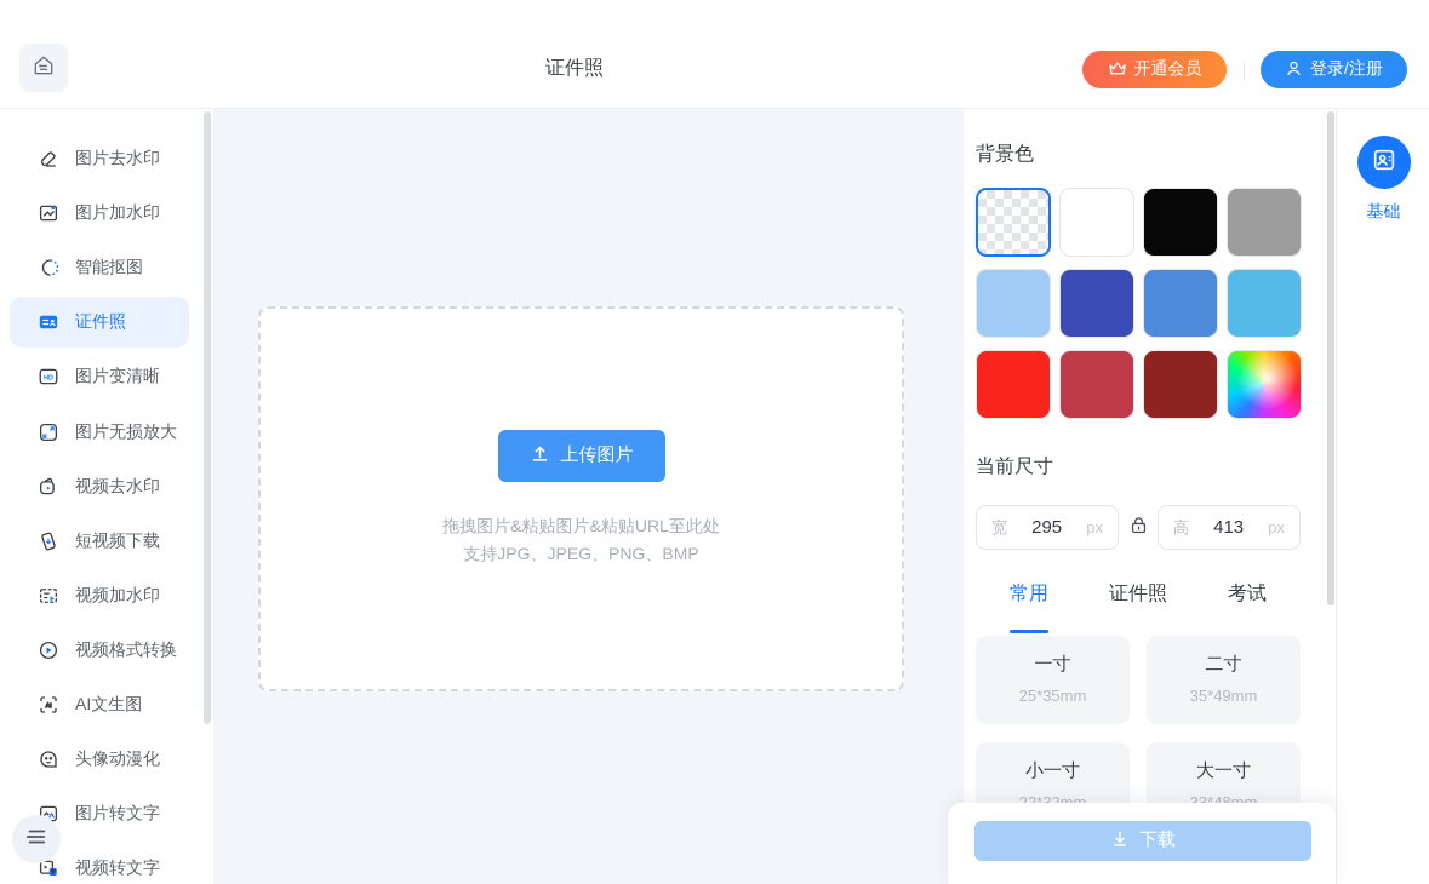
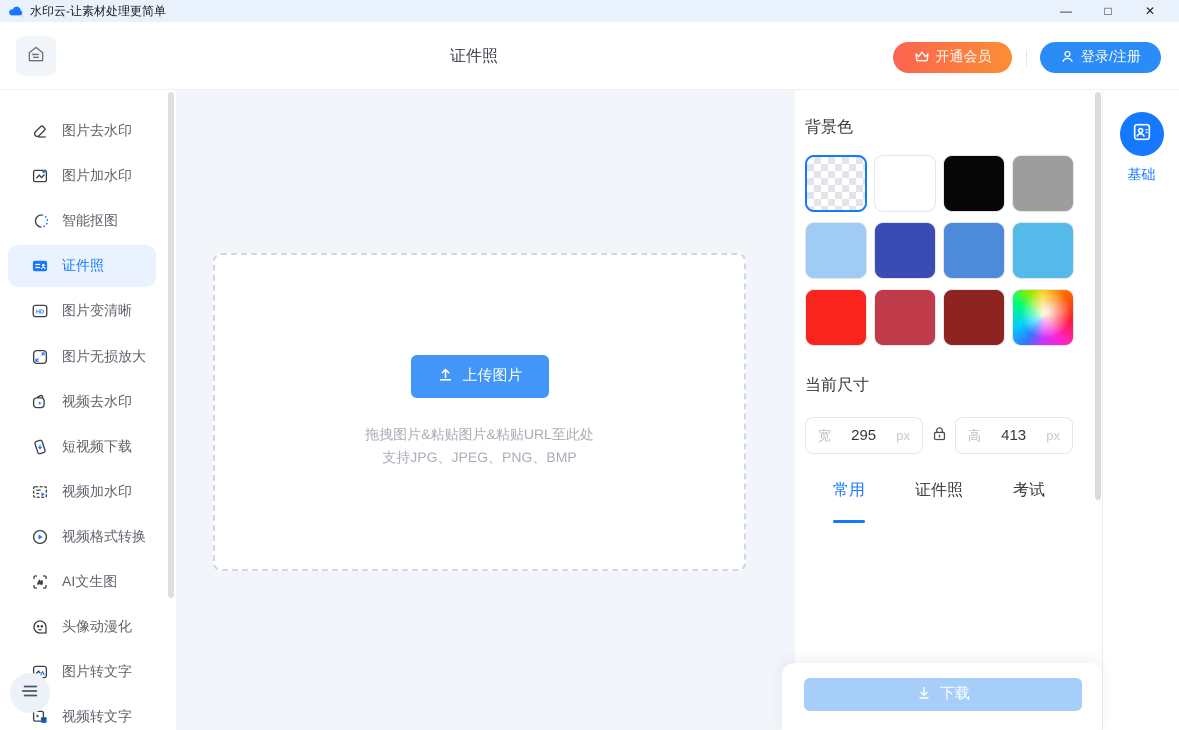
+ 水印云-让素材处理更简单
+ —
+ □
+ ✕
  证件照
  开通会员
  登录/注册
  图片去水印
  图片加水印
  智能抠图
  证件照
  图片变清晰
  图片无损放大
  视频去水印
  短视频下载
  视频加水印
  视频格式转换
  AI文生图
  头像动漫化
  图片转文字
  视频转文字
  上传图片
  拖拽图片&粘贴图片&粘贴URL至此处
  支持JPG、JPEG、PNG、BMP
  背景色
  当前尺寸
  宽
  295
  px
  高
  413
  px
  常用
  证件照
  考试
- 一寸
- 25*35mm
- 二寸
- 35*49mm
- 小一寸
- 大一寸
  下载
  基础
